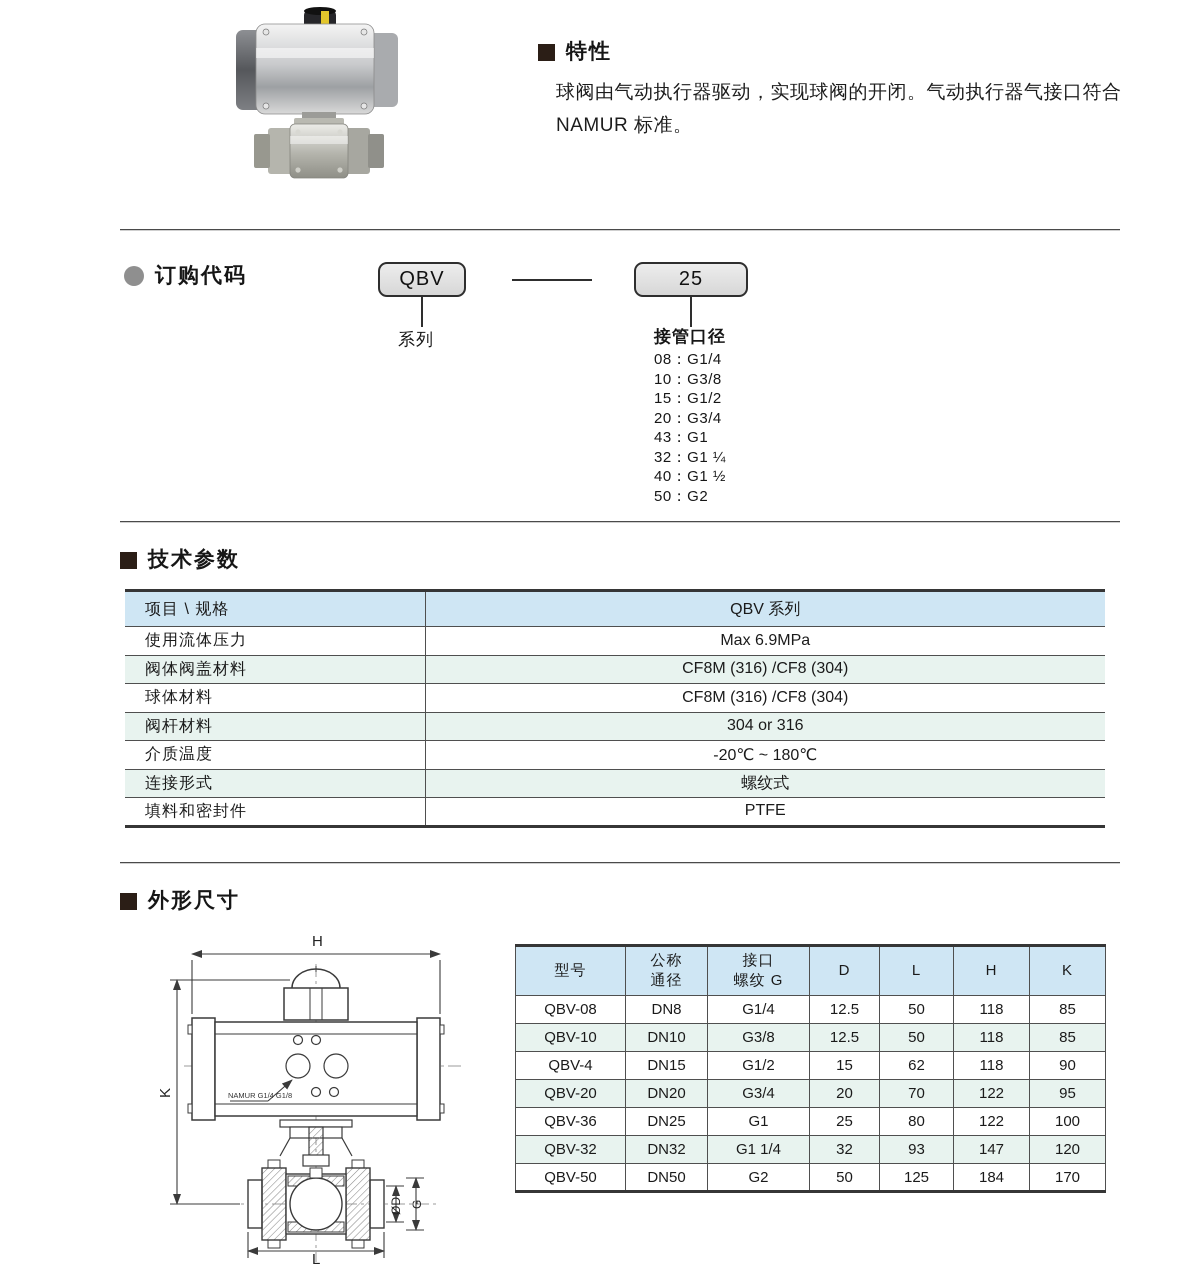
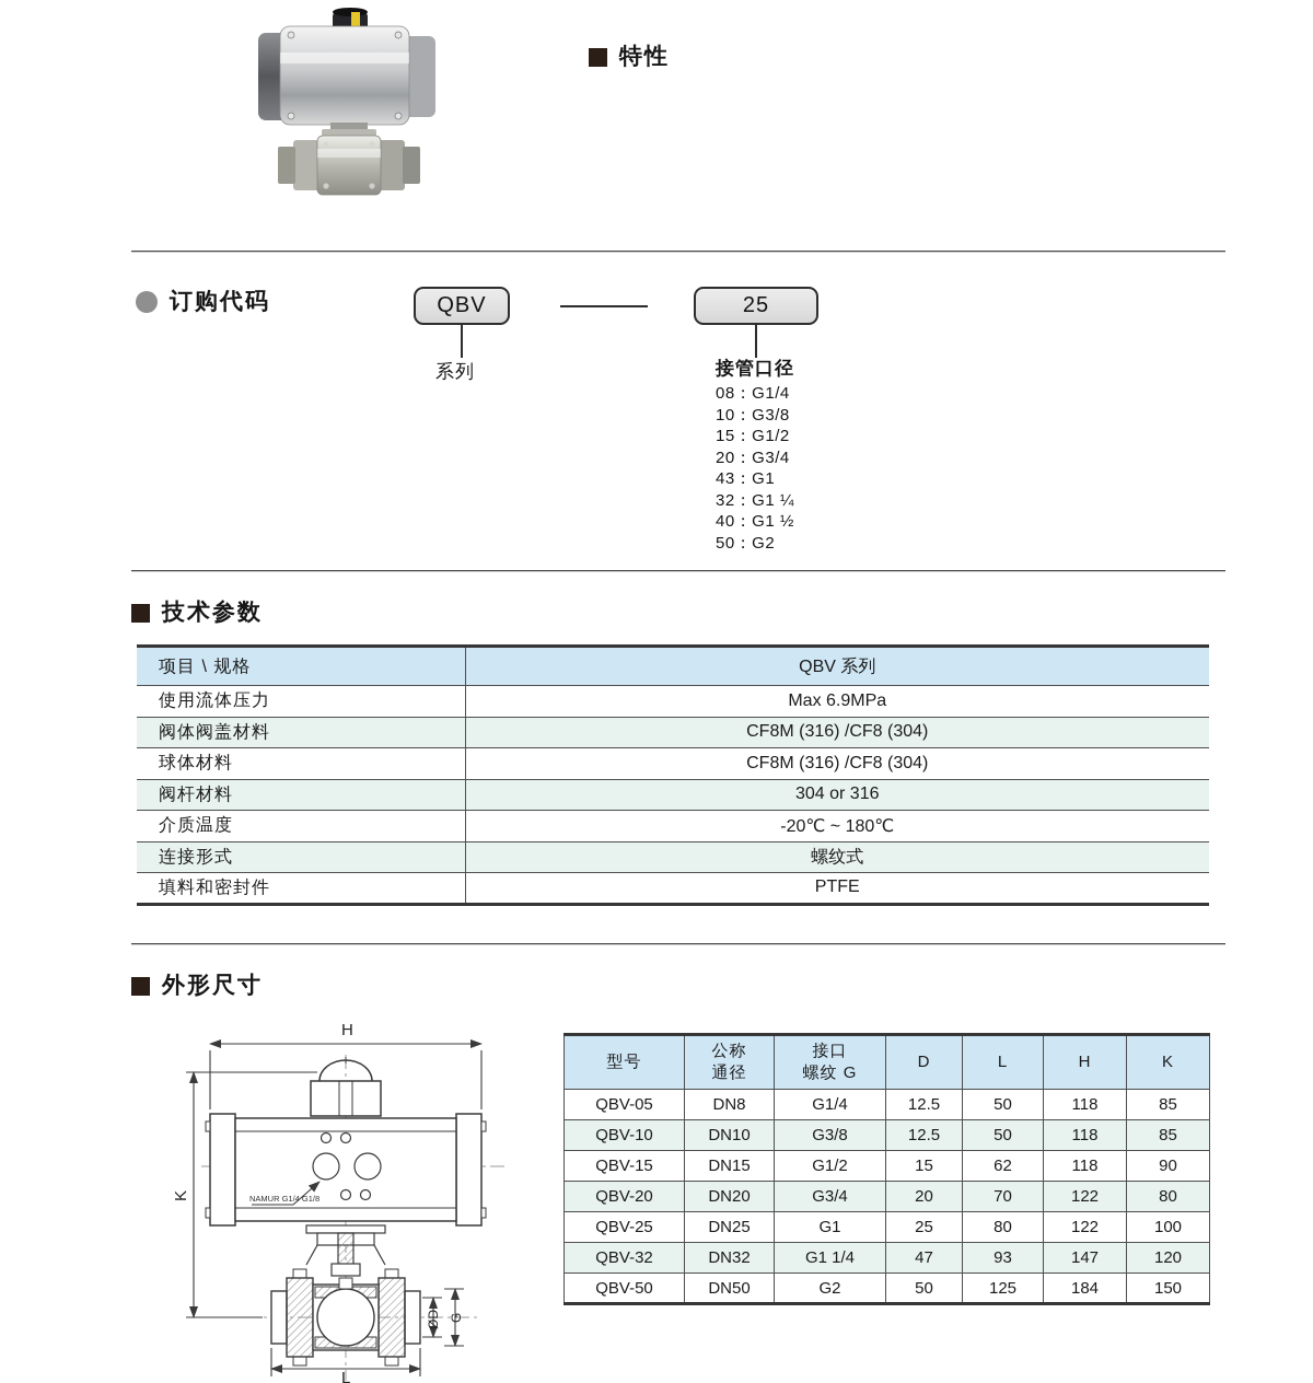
  特性
- 球阀由气动执行器驱动，实现球阀的开闭。气动执行器气接口符合
- NAMUR 标准。
  订购代码
  QBV
  25
  系列
  接管口径
  08：G1/4
  10：G3/8
  15：G1/2
  20：G3/4
  43：G1
  32：G1 ¼
  40：G1 ½
  50：G2
  技术参数
  项目 \ 规格	QBV 系列
  使用流体压力	Max 6.9MPa
  阀体阀盖材料	CF8M (316) /CF8 (304)
  球体材料	CF8M (316) /CF8 (304)
  阀杆材料	304 or 316
  介质温度	-20℃ ~ 180℃
  连接形式	螺纹式
  填料和密封件	PTFE
  外形尺寸
  H
  L
  NAMUR G1/4 G1/8
  型号	公称 通径	接口 螺纹 G	D	L	H	K
- QBV-08	DN8	G1/4	12.5	50	118	85
+ QBV-05	DN8	G1/4	12.5	50	118	85
  QBV-10	DN10	G3/8	12.5	50	118	85
- QBV-4	DN15	G1/2	15	62	118	90
+ QBV-15	DN15	G1/2	15	62	118	90
- QBV-20	DN20	G3/4	20	70	122	95
+ QBV-20	DN20	G3/4	20	70	122	80
- QBV-36	DN25	G1	25	80	122	100
+ QBV-25	DN25	G1	25	80	122	100
- QBV-32	DN32	G1 1/4	32	93	147	120
+ QBV-32	DN32	G1 1/4	47	93	147	120
- QBV-50	DN50	G2	50	125	184	170
+ QBV-50	DN50	G2	50	125	184	150
